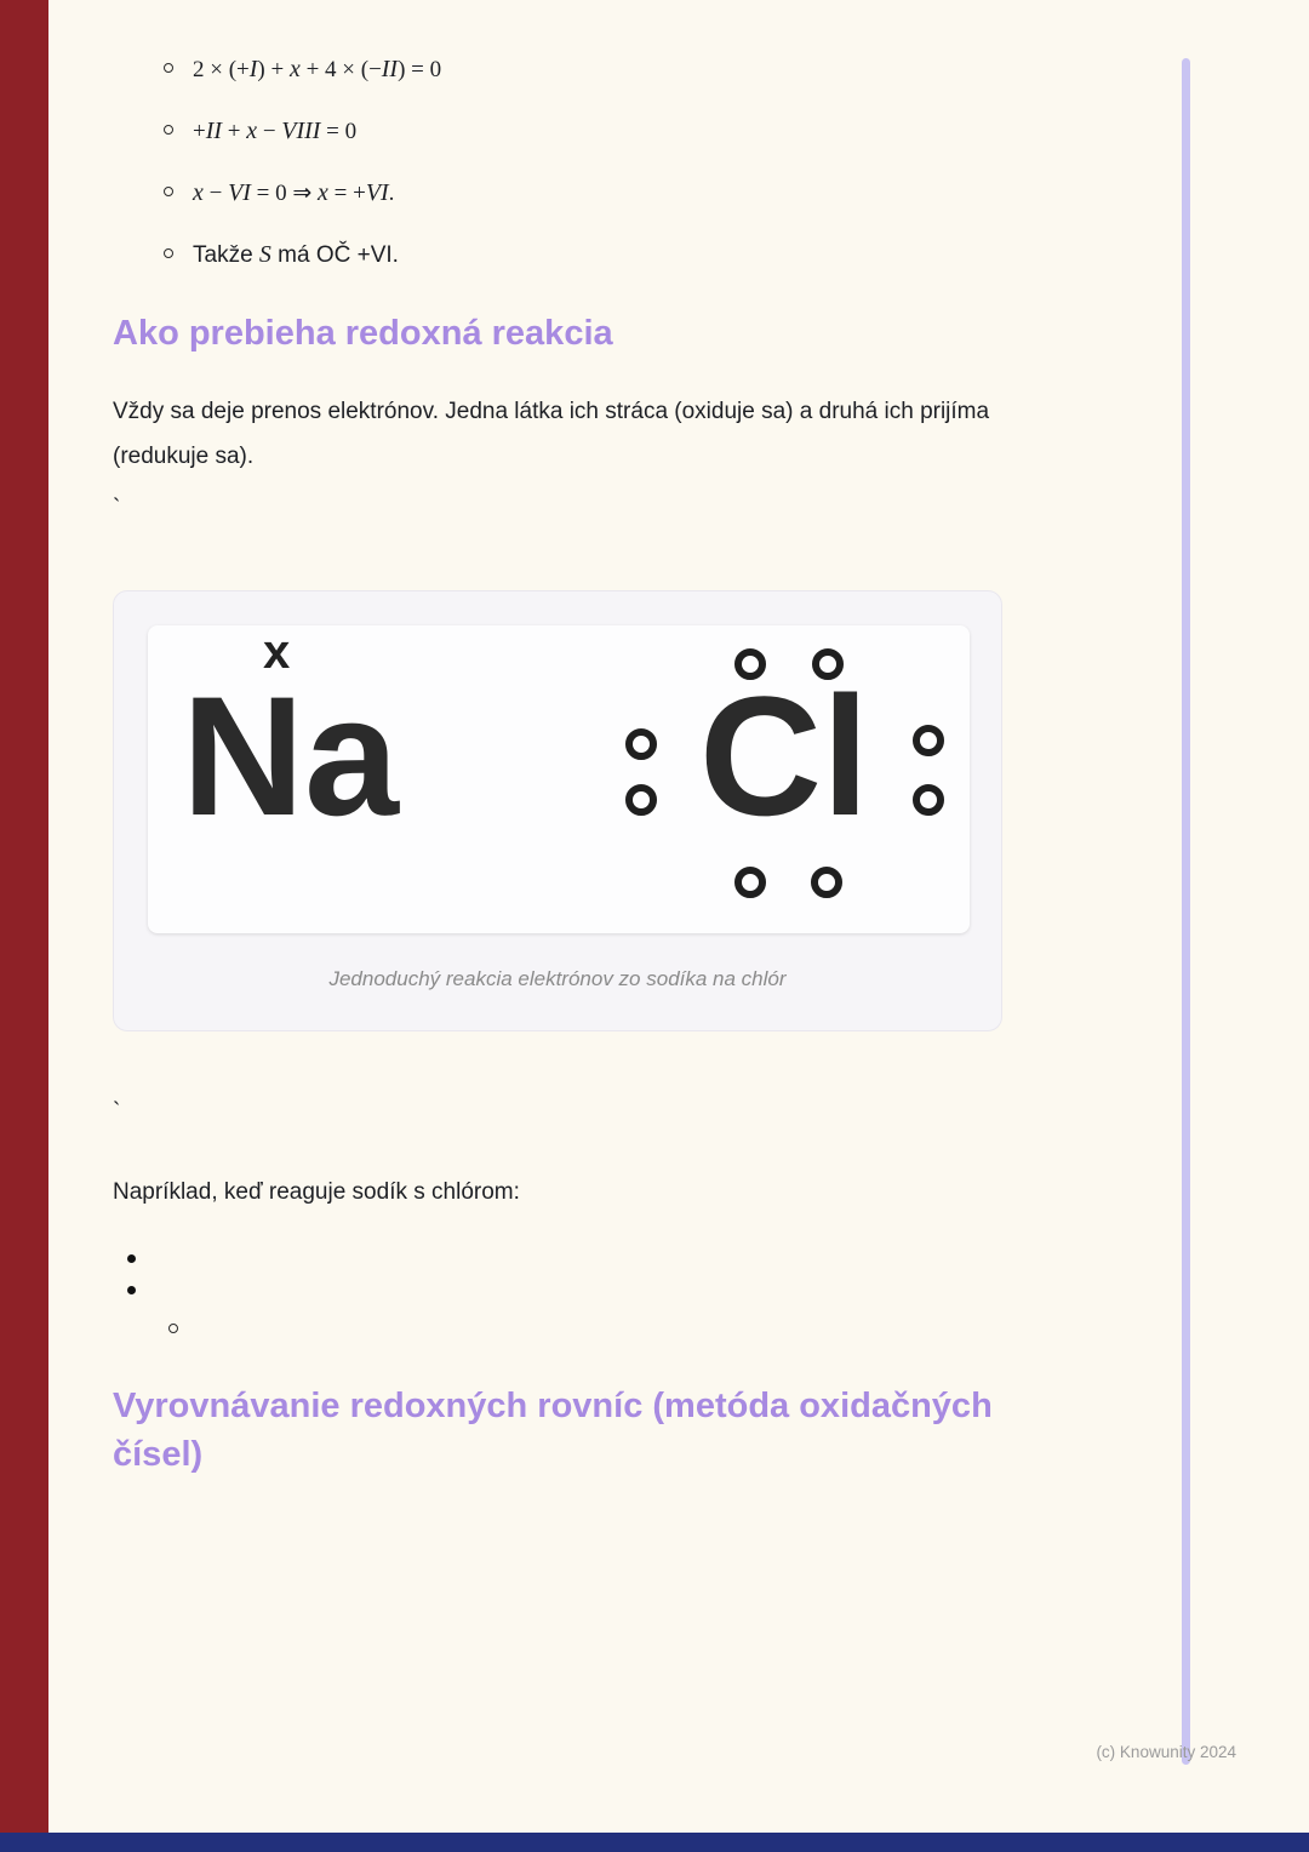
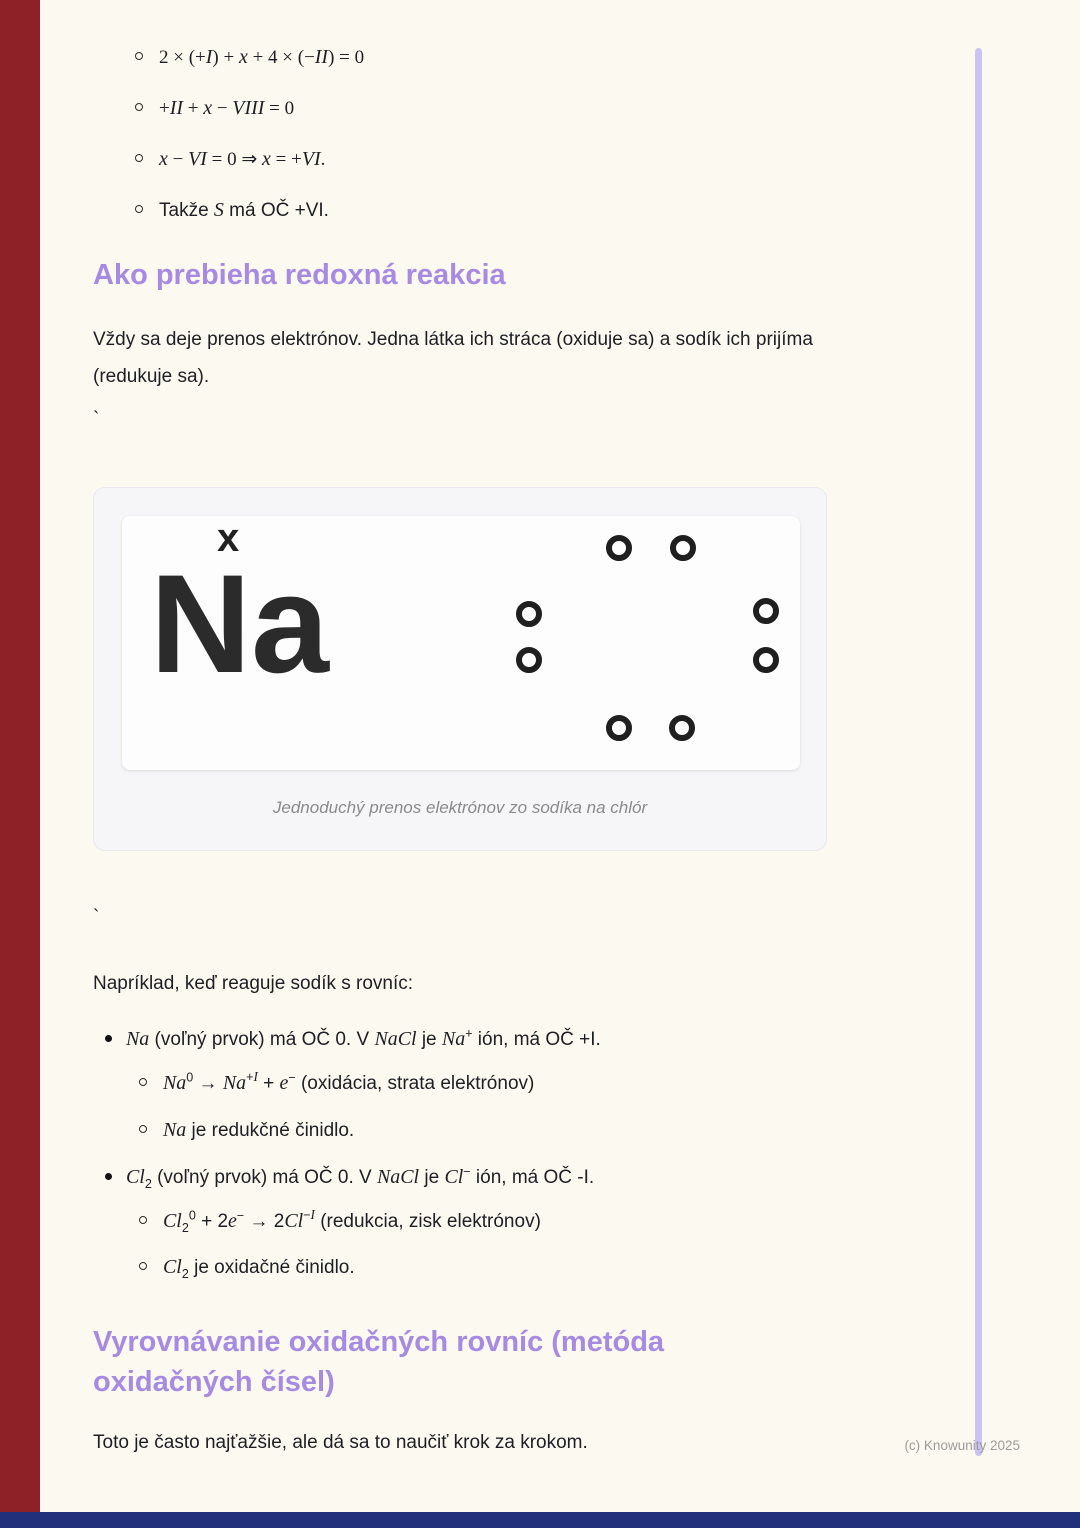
  2 × (+I) + x + 4 × (−II) = 0
  +II + x − VIII = 0
  x − VI = 0 ⇒ x = +VI.
  Takže S má OČ +VI.
  Ako prebieha redoxná reakcia
- Vždy sa deje prenos elektrónov. Jedna látka ich stráca (oxiduje sa) a druhá ich prijíma (redukuje sa).
+ Vždy sa deje prenos elektrónov. Jedna látka ich stráca (oxiduje sa) a sodík ich prijíma (redukuje sa).
  `
  x
  Na
- Cl
- Jednoduchý reakcia elektrónov zo sodíka na chlór
+ Jednoduchý prenos elektrónov zo sodíka na chlór
  `
- Napríklad, keď reaguje sodík s chlórom:
+ Napríklad, keď reaguje sodík s rovníc:
+ Na (voľný prvok) má OČ 0. V NaCl je Na+ ión, má OČ +I.
+ Na0 → Na+I + e− (oxidácia, strata elektrónov)
+ Na je redukčné činidlo.
+ Cl2 (voľný prvok) má OČ 0. V NaCl je Cl− ión, má OČ -I.
+ Cl20 + 2e− → 2Cl−I (redukcia, zisk elektrónov)
+ Cl2 je oxidačné činidlo.
- Vyrovnávanie redoxných rovníc (metóda oxidačných čísel)
+ Vyrovnávanie oxidačných rovníc (metóda oxidačných čísel)
+ Toto je často najťažšie, ale dá sa to naučiť krok za krokom.
- (c) Knowunity 2024
+ (c) Knowunity 2025
